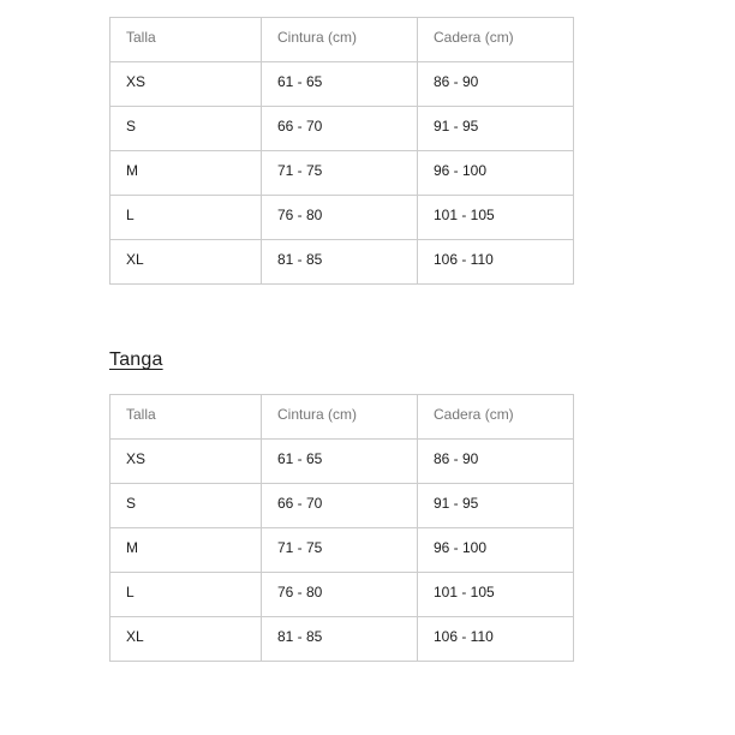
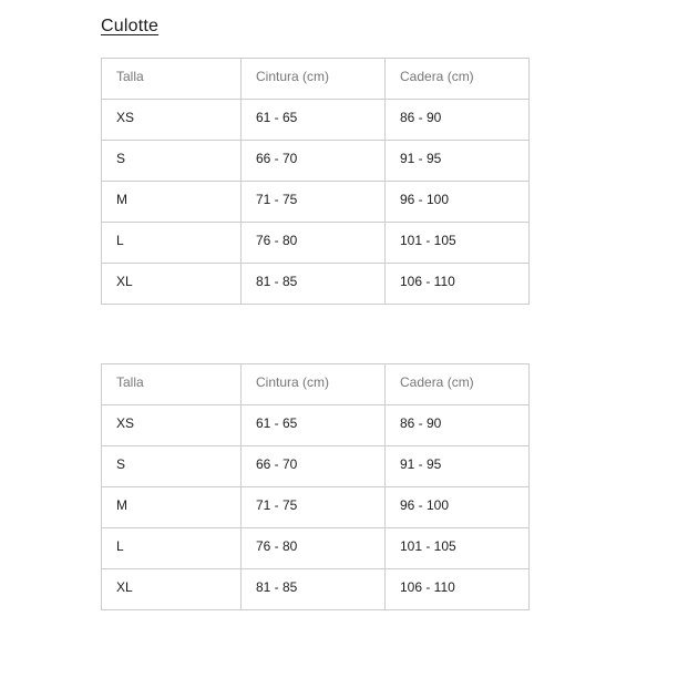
+ Culotte
  Talla	Cintura (cm)	Cadera (cm)
  XS	61 - 65	86 - 90
  S	66 - 70	91 - 95
  M	71 - 75	96 - 100
  L	76 - 80	101 - 105
  XL	81 - 85	106 - 110
- Tanga
  Talla	Cintura (cm)	Cadera (cm)
  XS	61 - 65	86 - 90
  S	66 - 70	91 - 95
  M	71 - 75	96 - 100
  L	76 - 80	101 - 105
  XL	81 - 85	106 - 110
